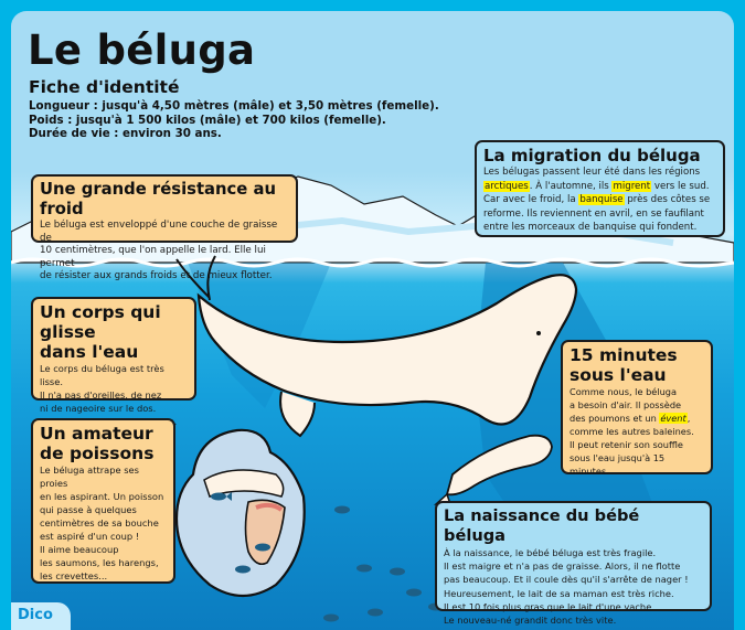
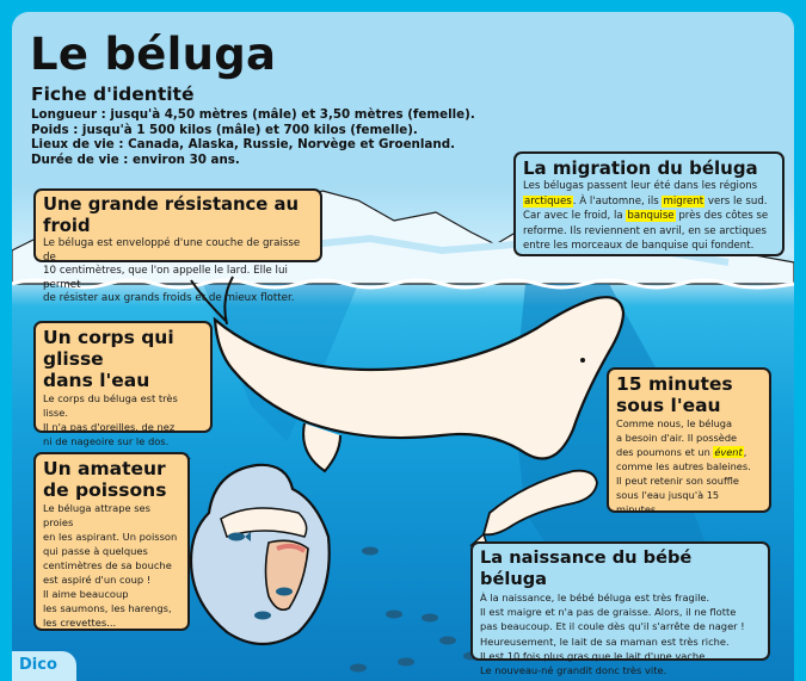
  Le béluga
  Fiche d'identité
  Longueur : jusqu'à 4,50 mètres (mâle) et 3,50 mètres (femelle).
  Poids : jusqu'à 1 500 kilos (mâle) et 700 kilos (femelle).
+ Lieux de vie : Canada, Alaska, Russie, Norvège et Groenland.
  Durée de vie : environ 30 ans.
  Une grande résistance au froid
  Le béluga est enveloppé d'une couche de graisse de
  10 centimètres, que l'on appelle le lard. Elle lui permet
  de résister aux grands froids et de mieux flotter.
  La migration du béluga
  Les bélugas passent leur été dans les régions
  arctiques. À l'automne, ils migrent vers le sud.
  Car avec le froid, la banquise près des côtes se
- reforme. Ils reviennent en avril, en se faufilant
+ reforme. Ils reviennent en avril, en se arctiques
  entre les morceaux de banquise qui fondent.
  Un corps qui glisse
  dans l'eau
  Le corps du béluga est très lisse.
  Il n'a pas d'oreilles, de nez
  ni de nageoire sur le dos.
  Un amateur
  de poissons
  Le béluga attrape ses proies
  en les aspirant. Un poisson
  qui passe à quelques
  centimètres de sa bouche
  est aspiré d'un coup !
  Il aime beaucoup
  les saumons, les harengs,
  les crevettes...
  15 minutes
  sous l'eau
  Comme nous, le béluga
  a besoin d'air. Il possède
  des poumons et un évent,
  comme les autres baleines.
  Il peut retenir son souffle
  sous l'eau jusqu'à 15 minutes.
  La naissance du bébé béluga
  À la naissance, le bébé béluga est très fragile.
  Il est maigre et n'a pas de graisse. Alors, il ne flotte
  pas beaucoup. Et il coule dès qu'il s'arrête de nager !
  Heureusement, le lait de sa maman est très riche.
  Il est 10 fois plus gras que le lait d'une vache.
  Le nouveau-né grandit donc très vite.
  Dico
